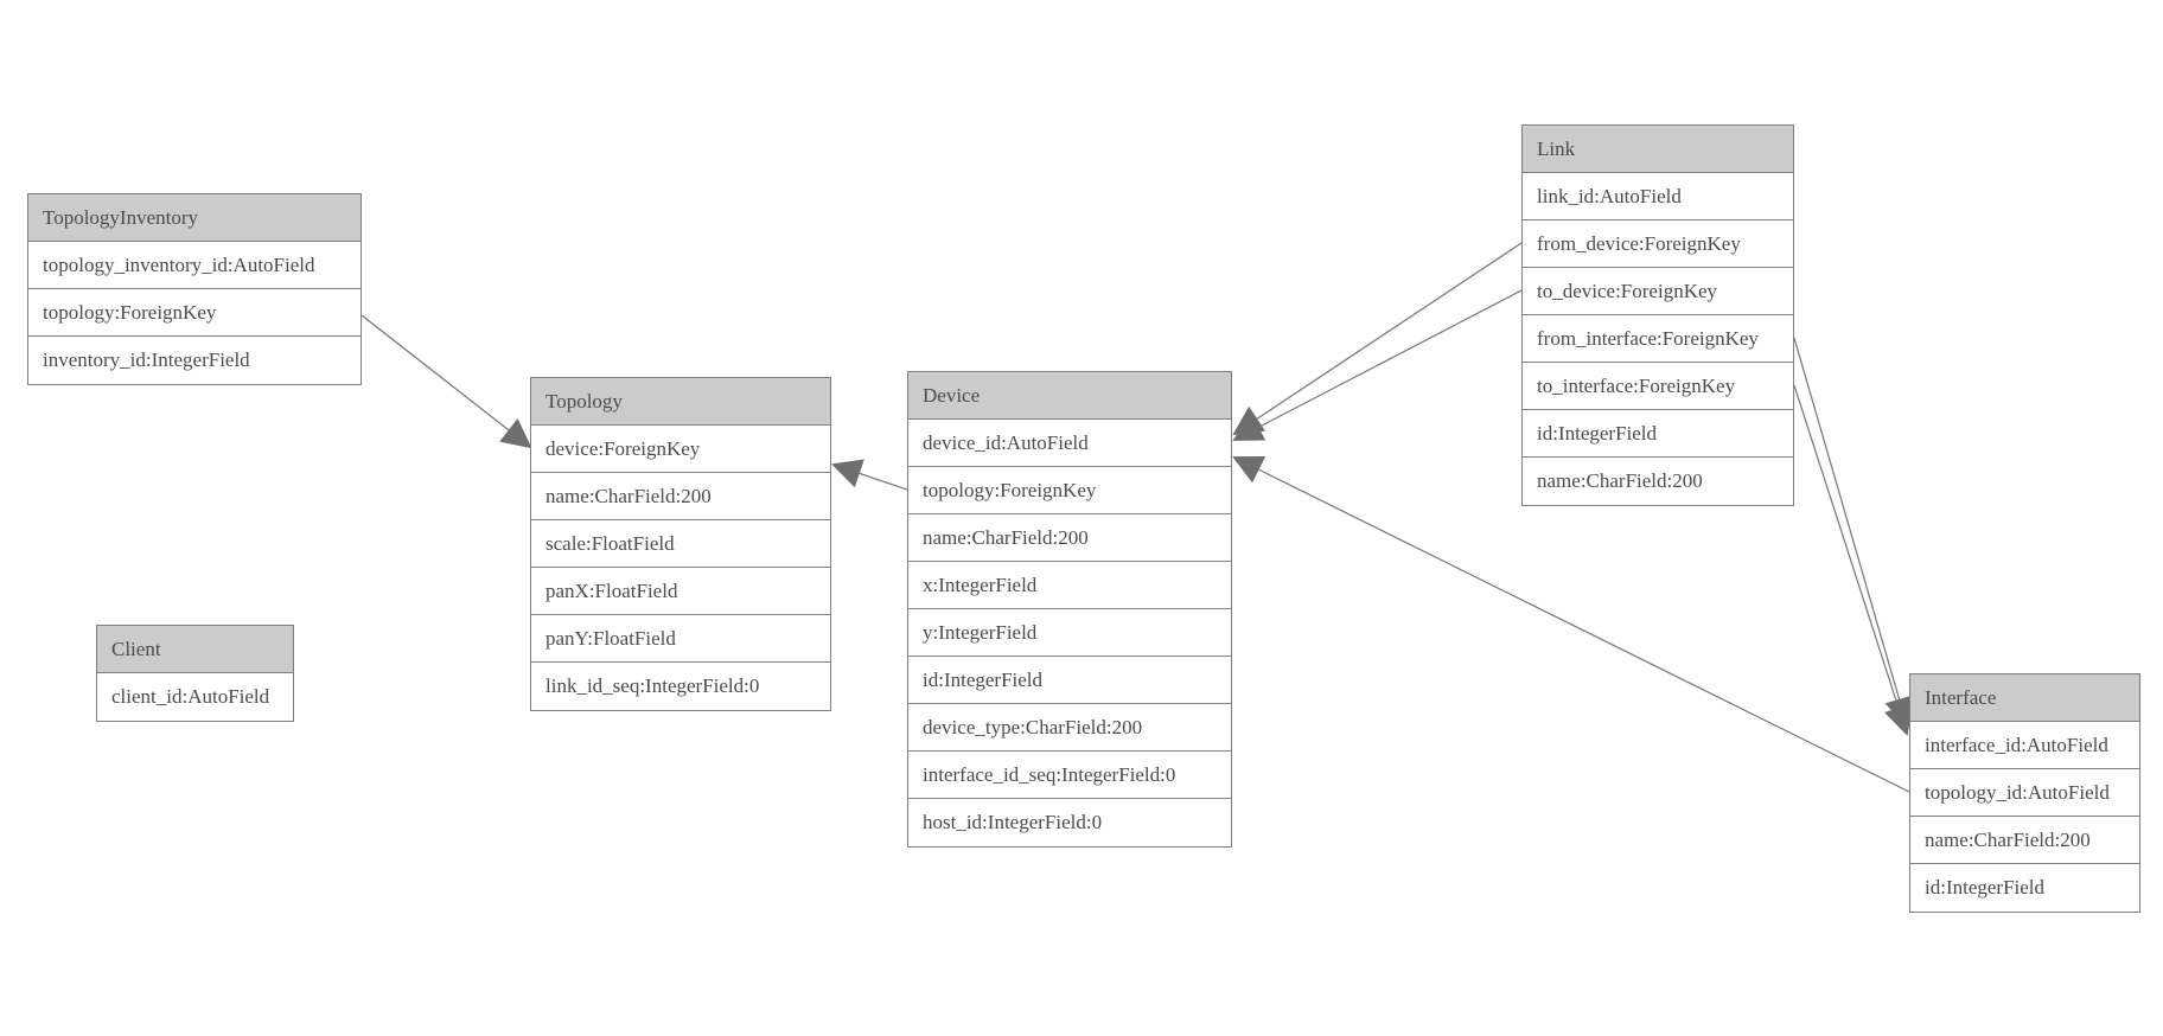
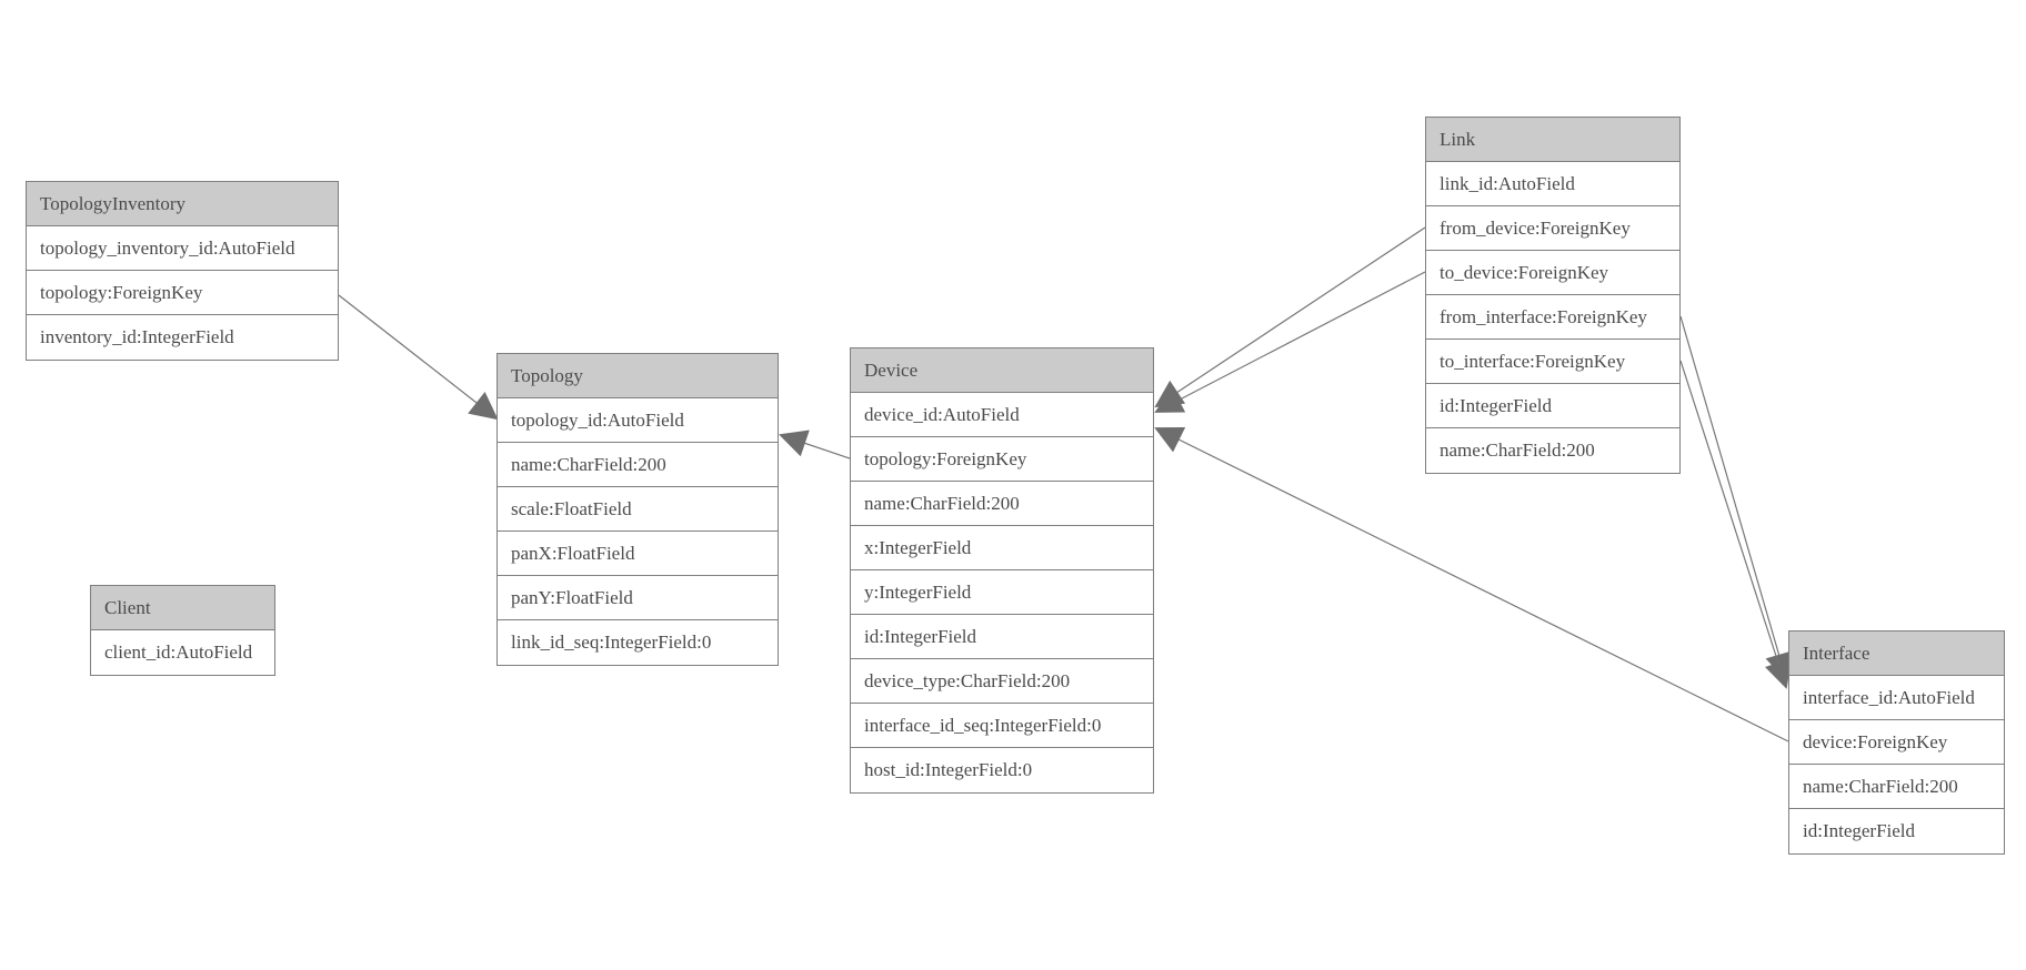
  TopologyInventory
  topology_inventory_id:AutoField
  topology:ForeignKey
  inventory_id:IntegerField
  Topology
- device:ForeignKey
+ topology_id:AutoField
  name:CharField:200
  scale:FloatField
  panX:FloatField
  panY:FloatField
  link_id_seq:IntegerField:0
  Client
  client_id:AutoField
  Device
  device_id:AutoField
  topology:ForeignKey
  name:CharField:200
  x:IntegerField
  y:IntegerField
  id:IntegerField
  device_type:CharField:200
  interface_id_seq:IntegerField:0
  host_id:IntegerField:0
  Link
  link_id:AutoField
  from_device:ForeignKey
  to_device:ForeignKey
  from_interface:ForeignKey
  to_interface:ForeignKey
  id:IntegerField
  name:CharField:200
  Interface
  interface_id:AutoField
- topology_id:AutoField
+ device:ForeignKey
  name:CharField:200
  id:IntegerField
